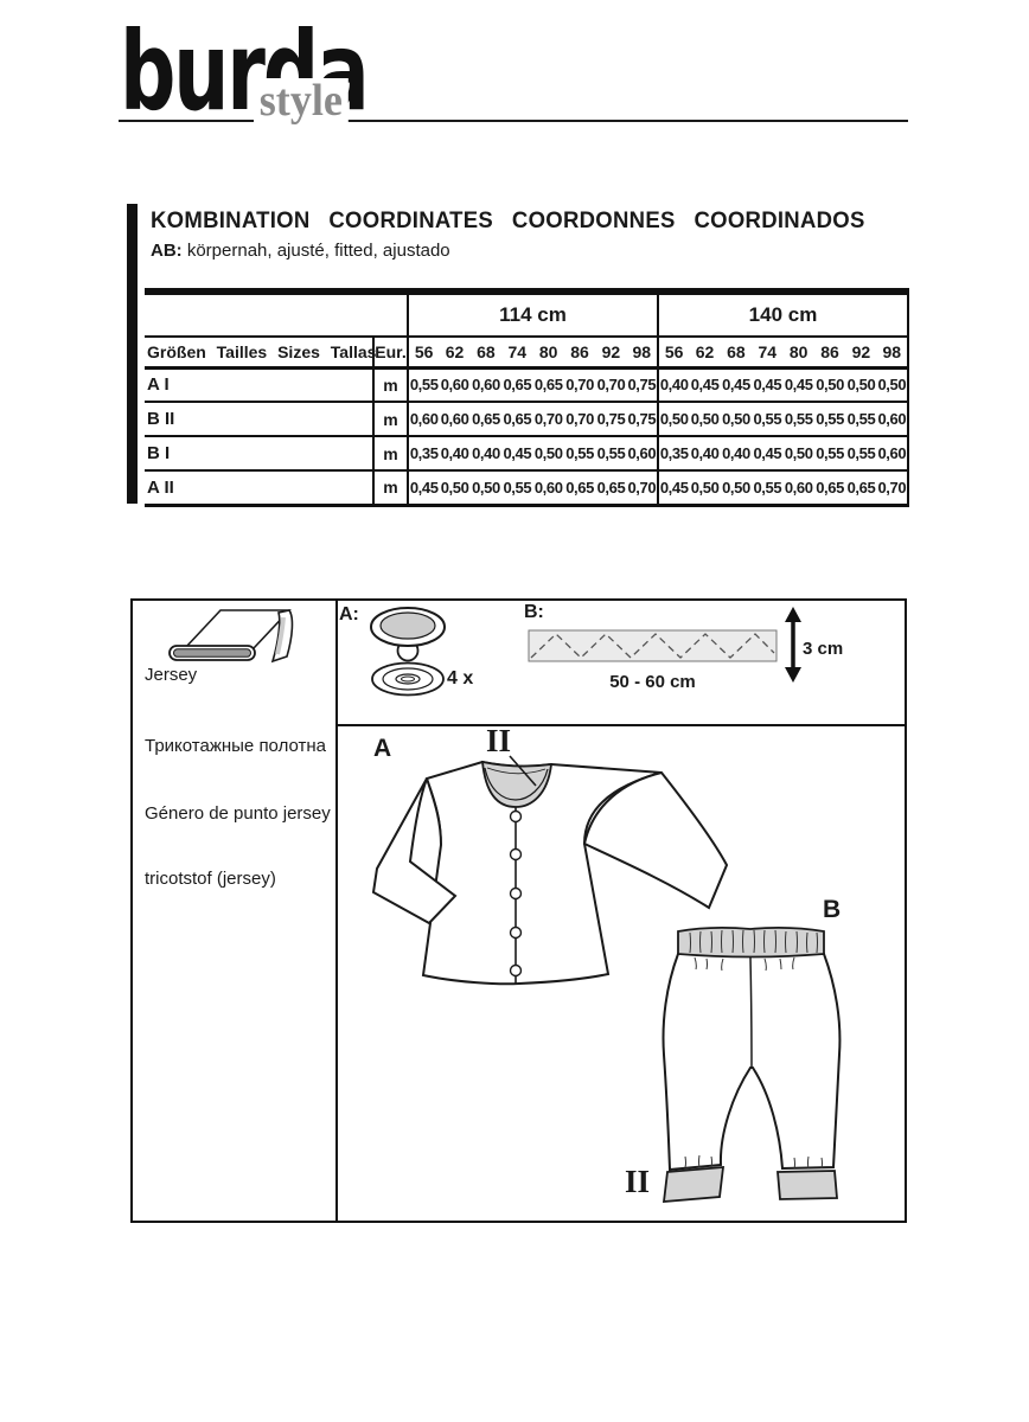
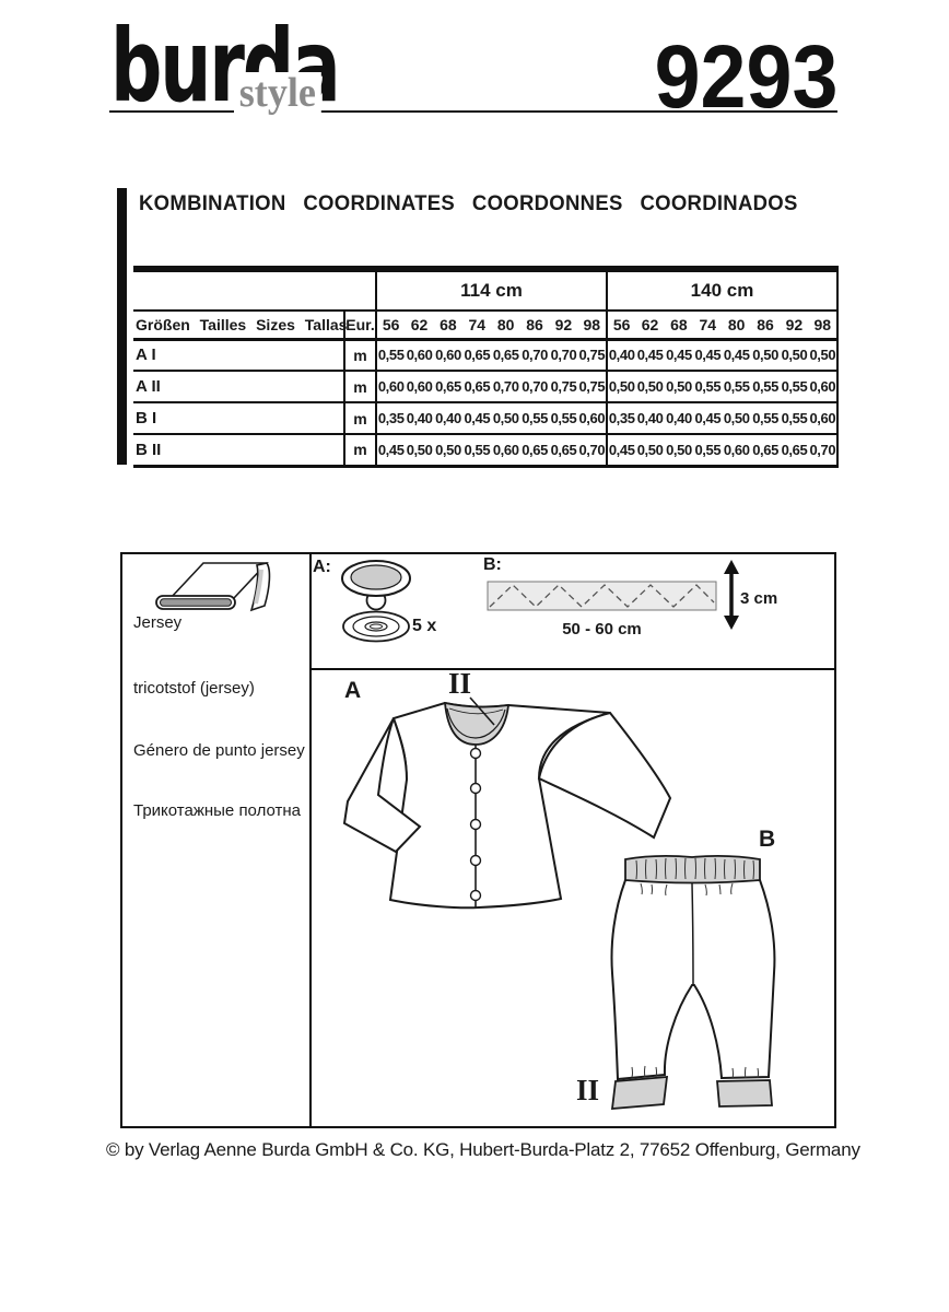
  burda
  style
+ 9293
  KOMBINATION COORDINATES COORDONNES COORDINADOS
- AB: körpernah, ajusté, fitted, ajustado
  	114 cm	140 cm
  Größen Tailles Sizes Tallas	Eur.	56	62	68	74	80	86	92	98	56	62	68	74	80	86	92	98
  A I	m	0,55	0,60	0,60	0,65	0,65	0,70	0,70	0,75	0,40	0,45	0,45	0,45	0,45	0,50	0,50	0,50
- B II	m	0,60	0,60	0,65	0,65	0,70	0,70	0,75	0,75	0,50	0,50	0,50	0,55	0,55	0,55	0,55	0,60
+ A II	m	0,60	0,60	0,65	0,65	0,70	0,70	0,75	0,75	0,50	0,50	0,50	0,55	0,55	0,55	0,55	0,60
  B I	m	0,35	0,40	0,40	0,45	0,50	0,55	0,55	0,60	0,35	0,40	0,40	0,45	0,50	0,55	0,55	0,60
- A II	m	0,45	0,50	0,50	0,55	0,60	0,65	0,65	0,70	0,45	0,50	0,50	0,55	0,60	0,65	0,65	0,70
+ B II	m	0,45	0,50	0,50	0,55	0,60	0,65	0,65	0,70	0,45	0,50	0,50	0,55	0,60	0,65	0,65	0,70
  Jersey
- Трикотажные полотна
+ tricotstof (jersey)
  Género de punto jersey
- tricotstof (jersey)
+ Трикотажные полотна
  A:
- 4 x
+ 5 x
  B:
  50 - 60 cm
  3 cm
  A
  II
  B
  II
+ © by Verlag Aenne Burda GmbH & Co. KG, Hubert-Burda-Platz 2, 77652 Offenburg, Germany
